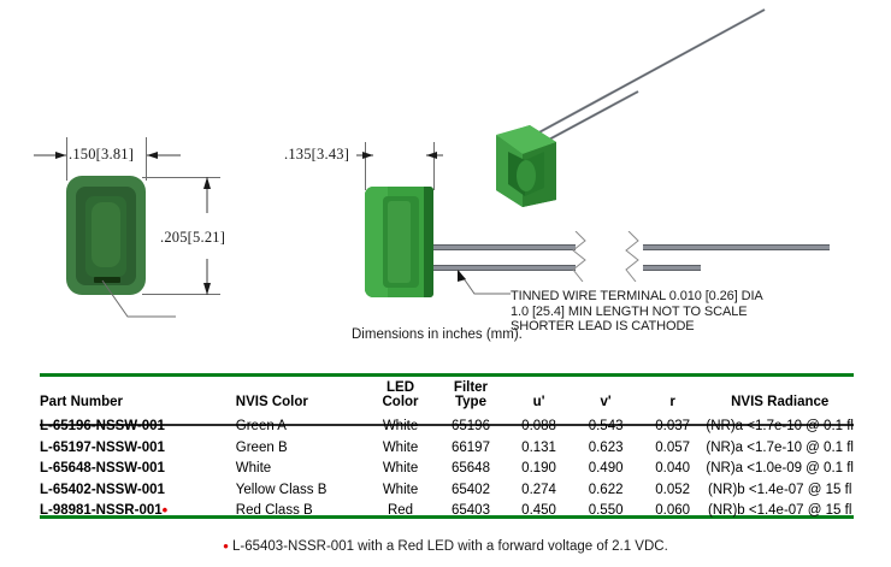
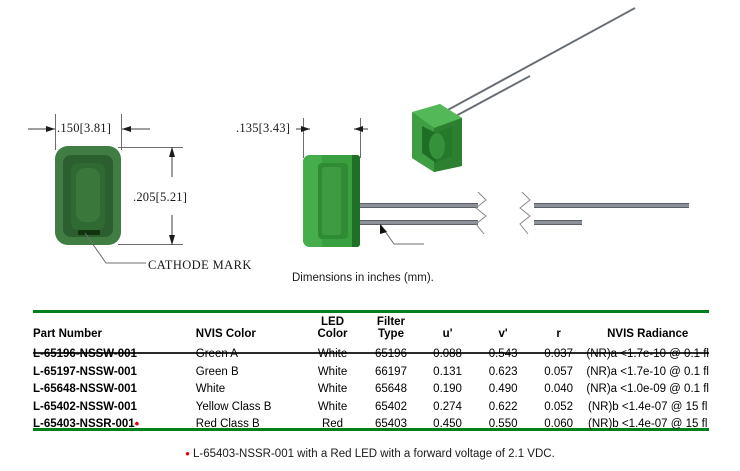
  .150[3.81]
  .205[5.21]
+ CATHODE MARK
  .135[3.43]
- TINNED WIRE TERMINAL 0.010 [0.26] DIA
- 1.0 [25.4] MIN LENGTH NOT TO SCALE
- SHORTER LEAD IS CATHODE
  Dimensions in inches (mm).
  Part Number	NVIS Color	LED Color	Filter Type	u'	v'	r	NVIS Radiance
  L-65196-NSSW-001	Green A	White	65196	0.088	0.543	0.037	(NR)a <1.7e-10 @ 0.1 fl
  L-65197-NSSW-001	Green B	White	66197	0.131	0.623	0.057	(NR)a <1.7e-10 @ 0.1 fl
  L-65648-NSSW-001	White	White	65648	0.190	0.490	0.040	(NR)a <1.0e-09 @ 0.1 fl
  L-65402-NSSW-001	Yellow Class B	White	65402	0.274	0.622	0.052	(NR)b <1.4e-07 @ 15 fl
- L-98981-NSSR-001•	Red Class B	Red	65403	0.450	0.550	0.060	(NR)b <1.4e-07 @ 15 fl
+ L-65403-NSSR-001•	Red Class B	Red	65403	0.450	0.550	0.060	(NR)b <1.4e-07 @ 15 fl
  • L-65403-NSSR-001 with a Red LED with a forward voltage of 2.1 VDC.
